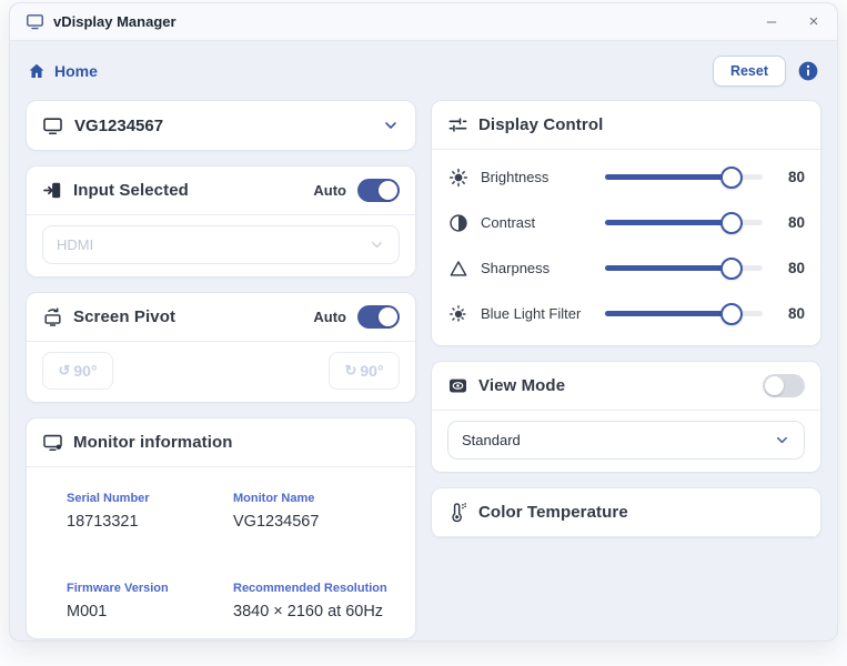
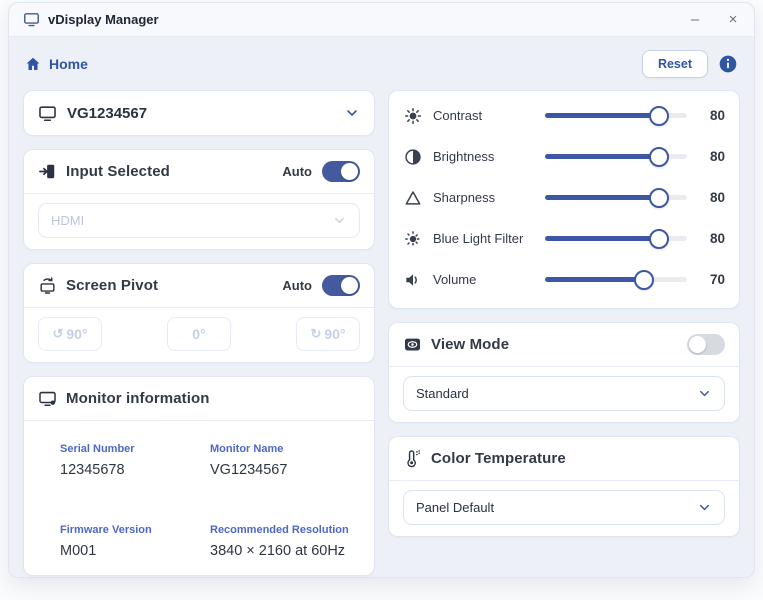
  vDisplay Manager
  –
  ×
  Home
  Reset
  VG1234567
  Input Selected
  Auto
  HDMI
  Screen Pivot
  Auto
  ↺
  90°
+ 0°
  ↻
  90°
  Monitor information
  Serial Number
- 18713321
+ 12345678
  Monitor Name
  VG1234567
  Firmware Version
  M001
  Recommended Resolution
  3840 × 2160 at 60Hz
- Display Control
- Brightness
+ Contrast
  80
- Contrast
+ Brightness
  80
  Sharpness
  80
  Blue Light Filter
  80
+ Volume
+ 70
  View Mode
  Standard
  Color Temperature
+ Panel Default
